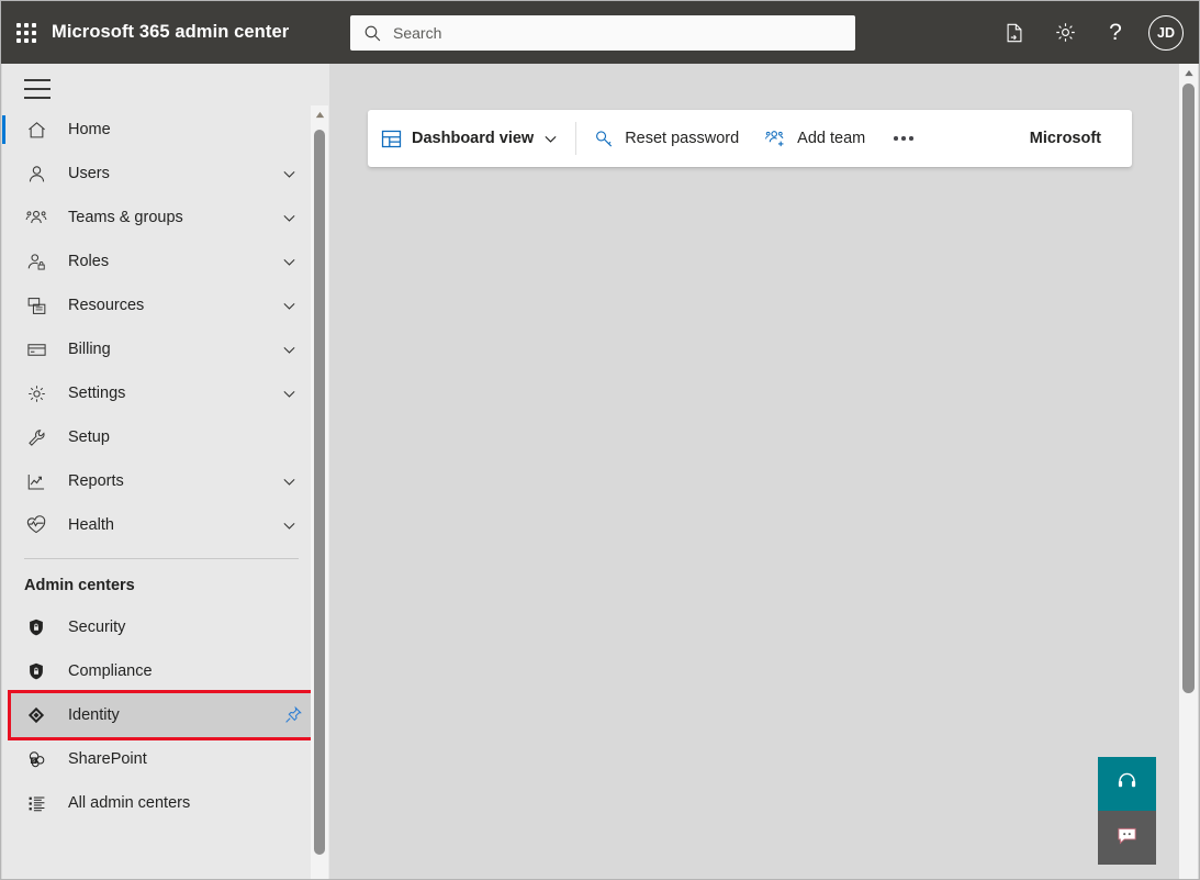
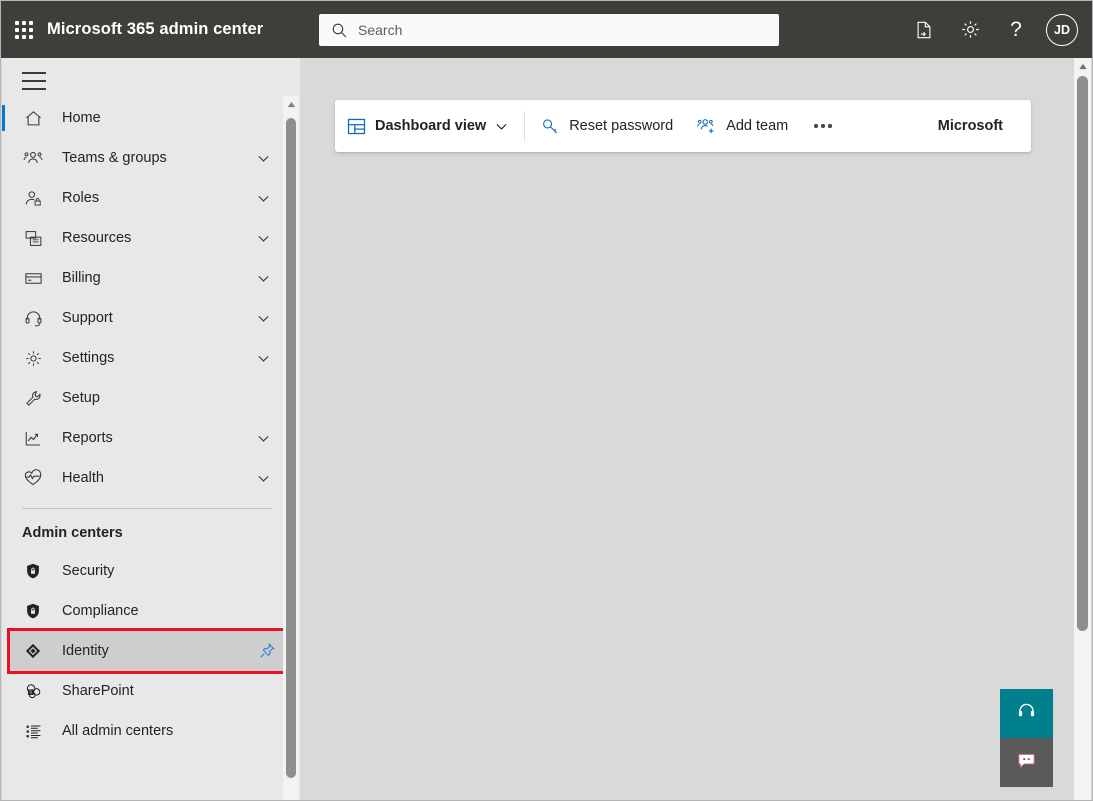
  Microsoft 365 admin center
  Search
  ?
  JD
  Home
- Users
  Teams & groups
  Roles
  Resources
  Billing
+ Support
  Settings
  Setup
  Reports
  Health
  Admin centers
  Security
  Compliance
  Identity
  SharePoint
  All admin centers
  Dashboard view
  Reset password
  Add team
  Microsoft
